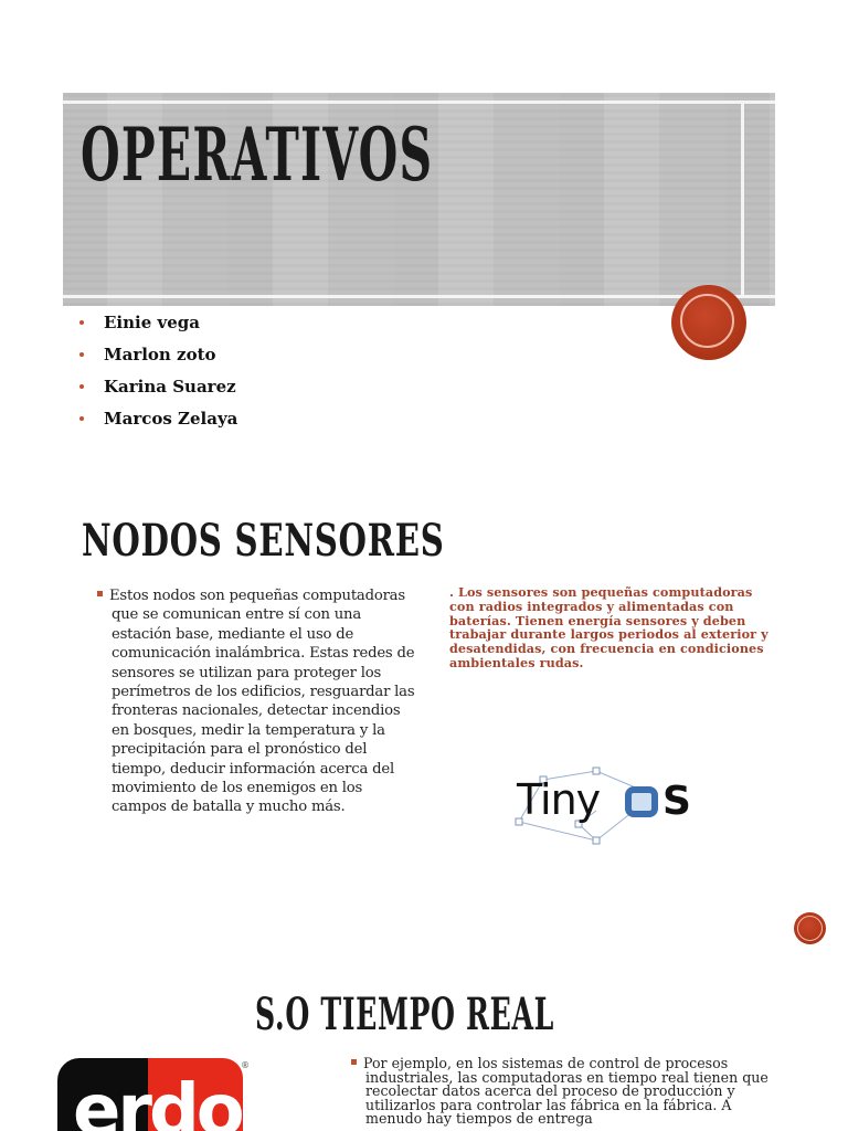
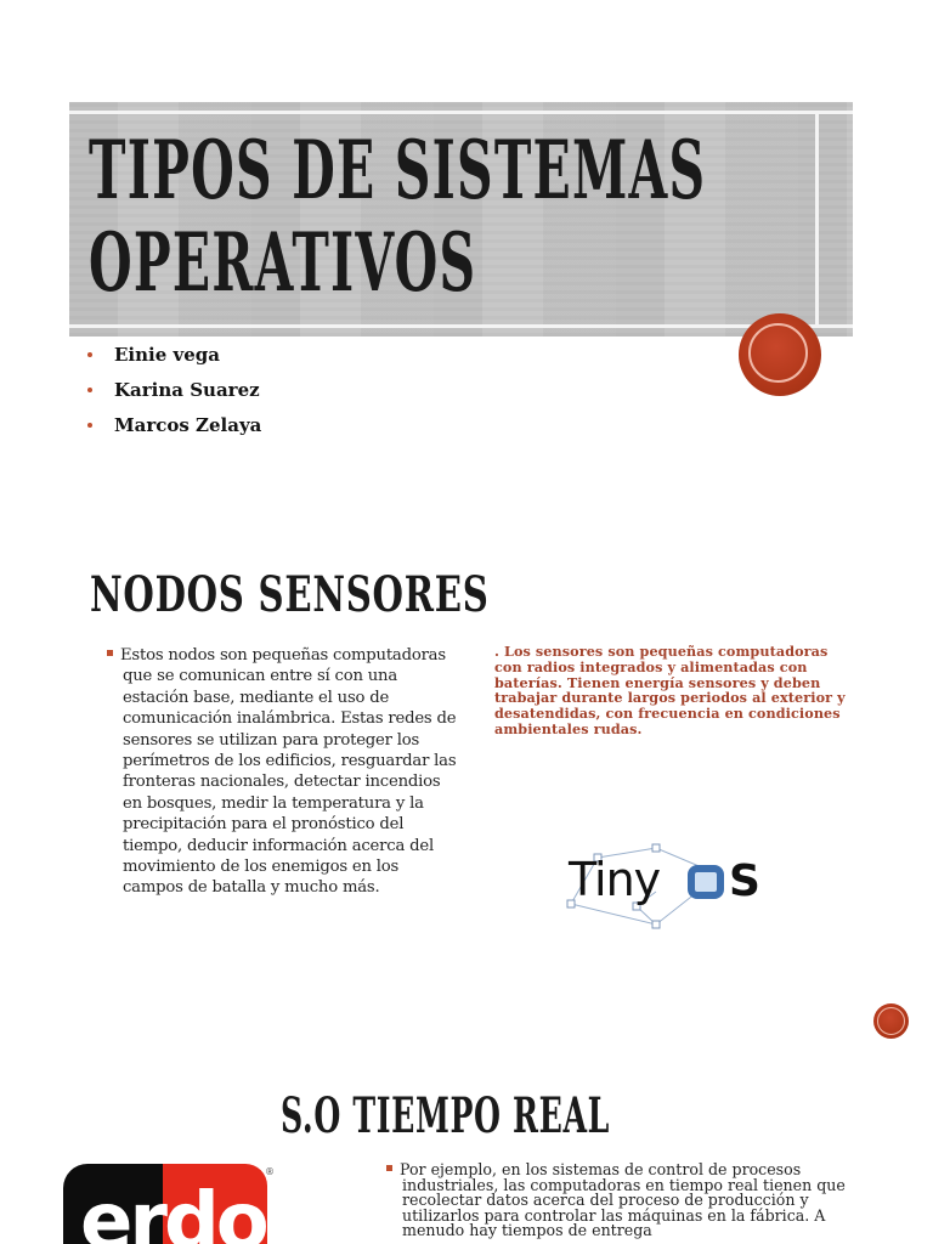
+ TIPOS DE SISTEMAS
  OPERATIVOS
  Einie vega
- Marlon zoto
  Karina Suarez
  Marcos Zelaya
  NODOS SENSORES
  Estos nodos son pequeñas computadoras que se comunican entre sí con una estación base, mediante el uso de comunicación inalámbrica. Estas redes de sensores se utilizan para proteger los perímetros de los edificios, resguardar las fronteras nacionales, detectar incendios en bosques, medir la temperatura y la precipitación para el pronóstico del tiempo, deducir información acerca del movimiento de los enemigos en los campos de batalla y mucho más.
  . Los sensores son pequeñas computadoras con radios integrados y alimentadas con baterías. Tienen energía sensores y deben trabajar durante largos periodos al exterior y desatendidas, con frecuencia en condiciones ambientales rudas.
  Tiny
  S
  S.O TIEMPO REAL
  erdo
  ®
- Por ejemplo, en los sistemas de control de procesos industriales, las computadoras en tiempo real tienen que recolectar datos acerca del proceso de producción y utilizarlos para controlar las fábrica en la fábrica. A menudo hay tiempos de entrega
+ Por ejemplo, en los sistemas de control de procesos industriales, las computadoras en tiempo real tienen que recolectar datos acerca del proceso de producción y utilizarlos para controlar las máquinas en la fábrica. A menudo hay tiempos de entrega
